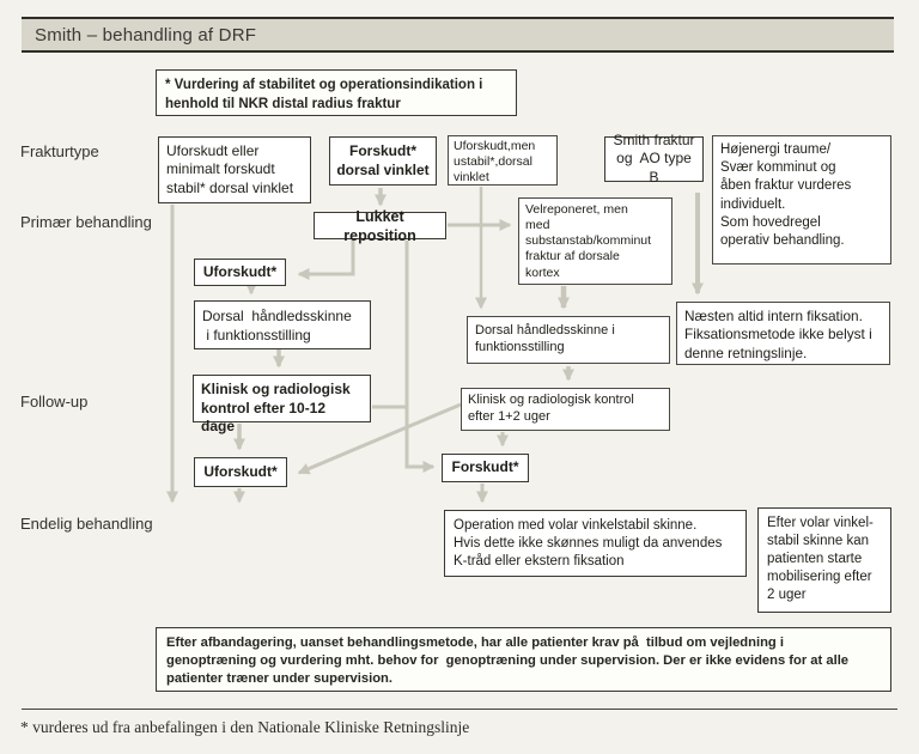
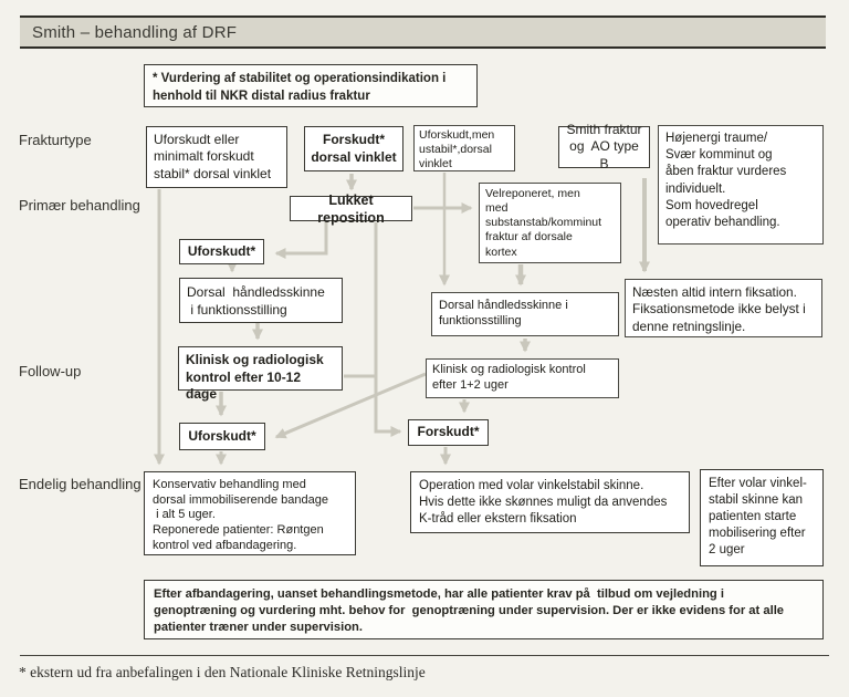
  Smith – behandling af DRF
  * Vurdering af stabilitet og operationsindikation i
  henhold til NKR distal radius fraktur
  Frakturtype
  Primær behandling
  Follow-up
  Endelig behandling
  Uforskudt eller
  minimalt forskudt
  stabil* dorsal vinklet
  Forskudt*
  dorsal vinklet
  Uforskudt,men
  ustabil*,dorsal
  vinklet
  Smith fraktur
  og AO type B
  Højenergi traume/
  Svær komminut og
  åben fraktur vurderes
  individuelt.
  Som hovedregel
  operativ behandling.
  Lukket reposition
  Velreponeret, men
  med
  substanstab/komminut
  fraktur af dorsale
  kortex
  Uforskudt*
  Dorsal håndledsskinne
  i funktionsstilling
  Dorsal håndledsskinne i
  funktionsstilling
  Næsten altid intern fiksation.
  Fiksationsmetode ikke belyst i
  denne retningslinje.
  Klinisk og radiologisk
  kontrol efter 10-12 dage
  Klinisk og radiologisk kontrol
  efter 1+2 uger
  Uforskudt*
  Forskudt*
+ Konservativ behandling med
+ dorsal immobiliserende bandage
+ i alt 5 uger.
+ Reponerede patienter: Røntgen
+ kontrol ved afbandagering.
  Operation med volar vinkelstabil skinne.
  Hvis dette ikke skønnes muligt da anvendes
  K-tråd eller ekstern fiksation
  Efter volar vinkel-
  stabil skinne kan
  patienten starte
  mobilisering efter
  2 uger
  Efter afbandagering, uanset behandlingsmetode, har alle patienter krav på tilbud om vejledning i
  genoptræning og vurdering mht. behov for genoptræning under supervision. Der er ikke evidens for at alle
  patienter træner under supervision.
- * vurderes ud fra anbefalingen i den Nationale Kliniske Retningslinje
+ * ekstern ud fra anbefalingen i den Nationale Kliniske Retningslinje
